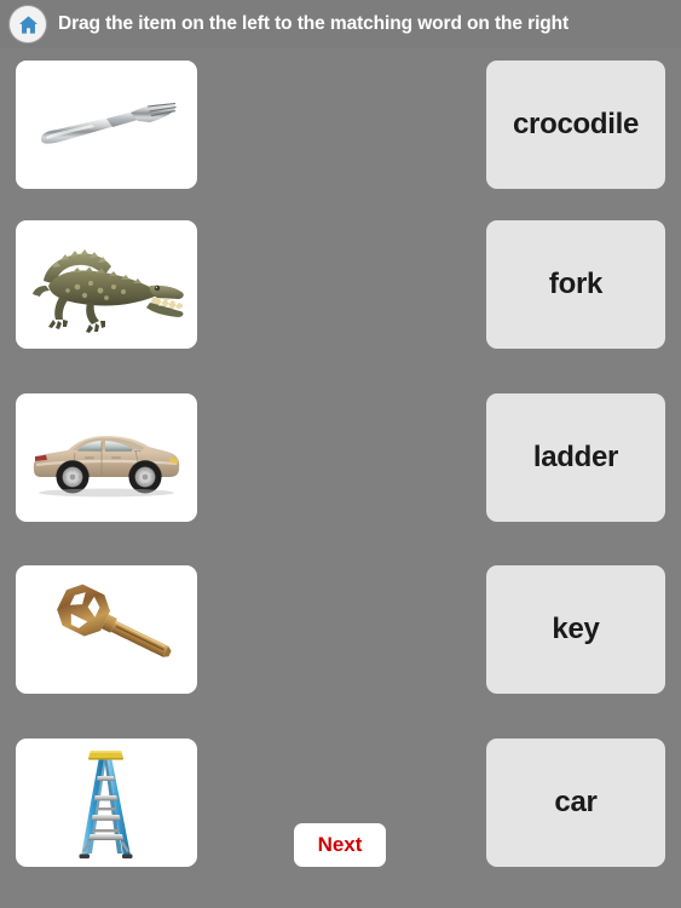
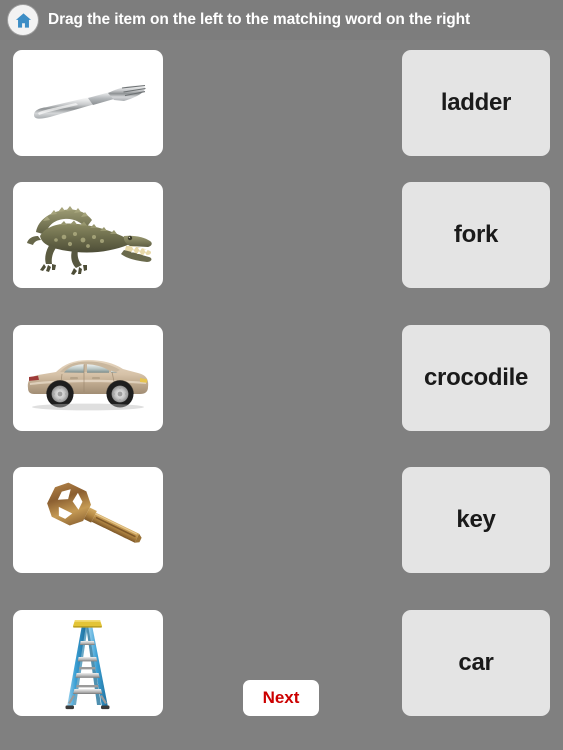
  Drag the item on the left to the matching word on the right
- crocodile
+ ladder
  fork
- ladder
+ crocodile
  key
  car
  Next
